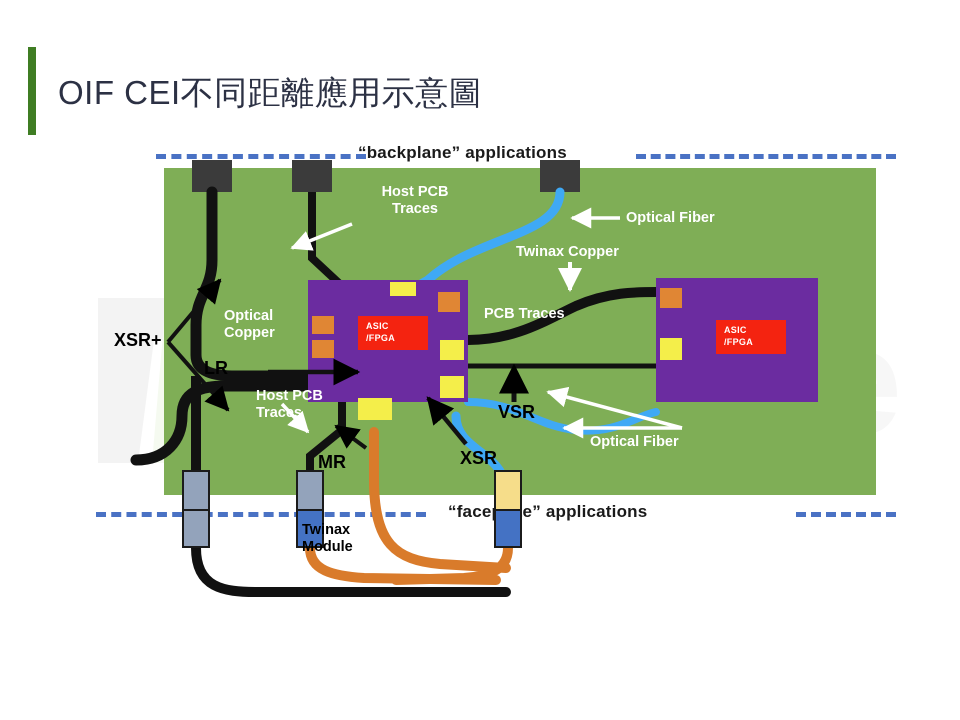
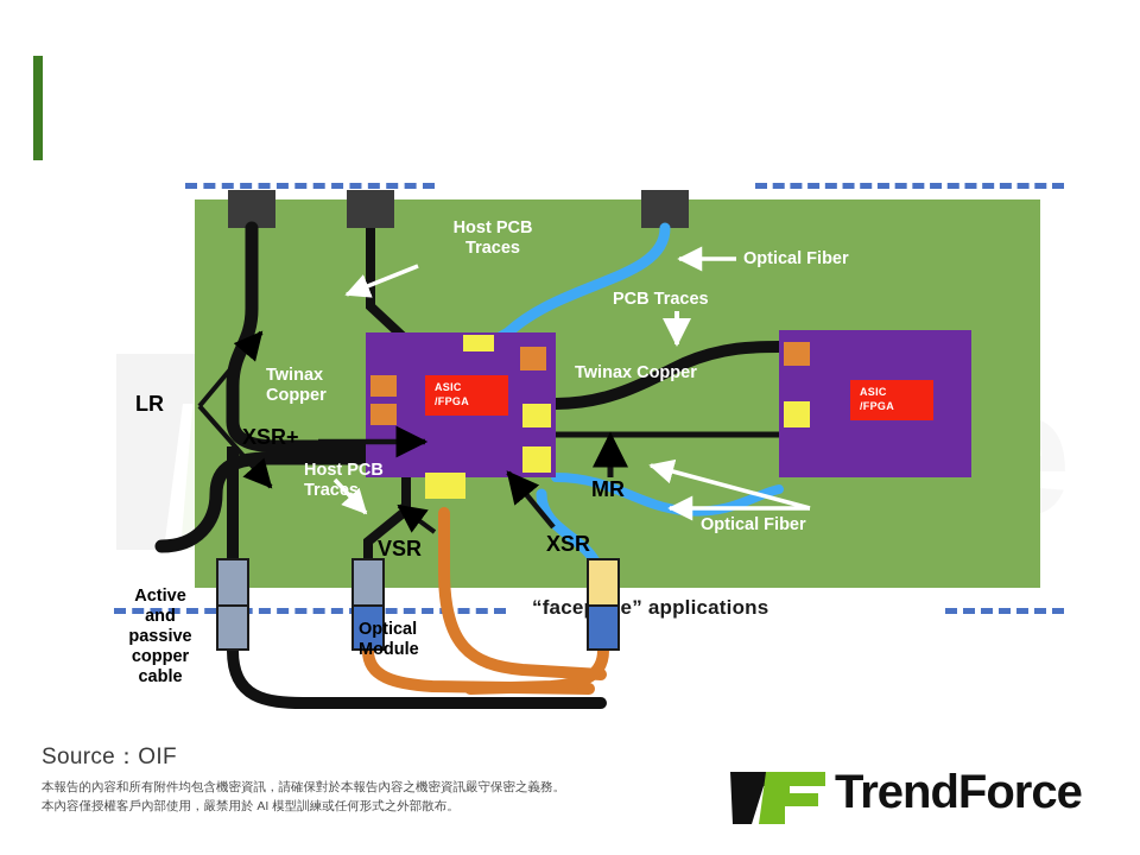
- OIF CEI不同距離應用示意圖
- “backplane” applications
  “facee” applications
  ASIC
  /FPGA
  ASIC
  /FPGA
  Host PCB
  Traces
  Optical Fiber
- Twinax Copper
+ PCB Traces
- Optical
+ Twinax
  Copper
- PCB Traces
+ Twinax Copper
  Host PCB
  Traces
  Optical Fiber
- Twinax
+ Optical
  Module
+ Active
+ and
+ passive
+ copper
+ cable
- XSR+
+ LR
- VSR
+ MR
  XSR
- LR
+ XSR+
- MR
+ VSR
+ Source：OIF
+ 本報告的內容和所有附件均包含機密資訊，請確保對於本報告內容之機密資訊嚴守保密之義務。
+ 本內容僅授權客戶內部使用，嚴禁用於 AI 模型訓練或任何形式之外部散布。
+ TrendForce
